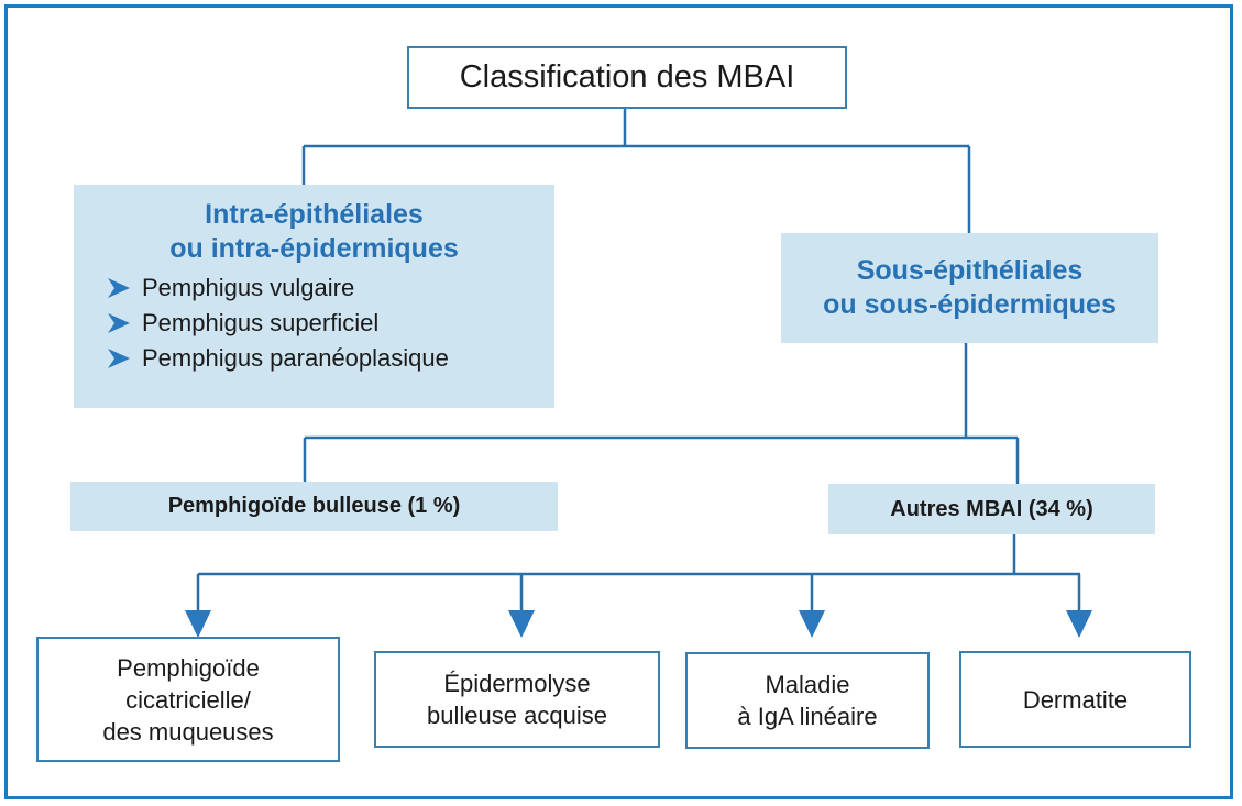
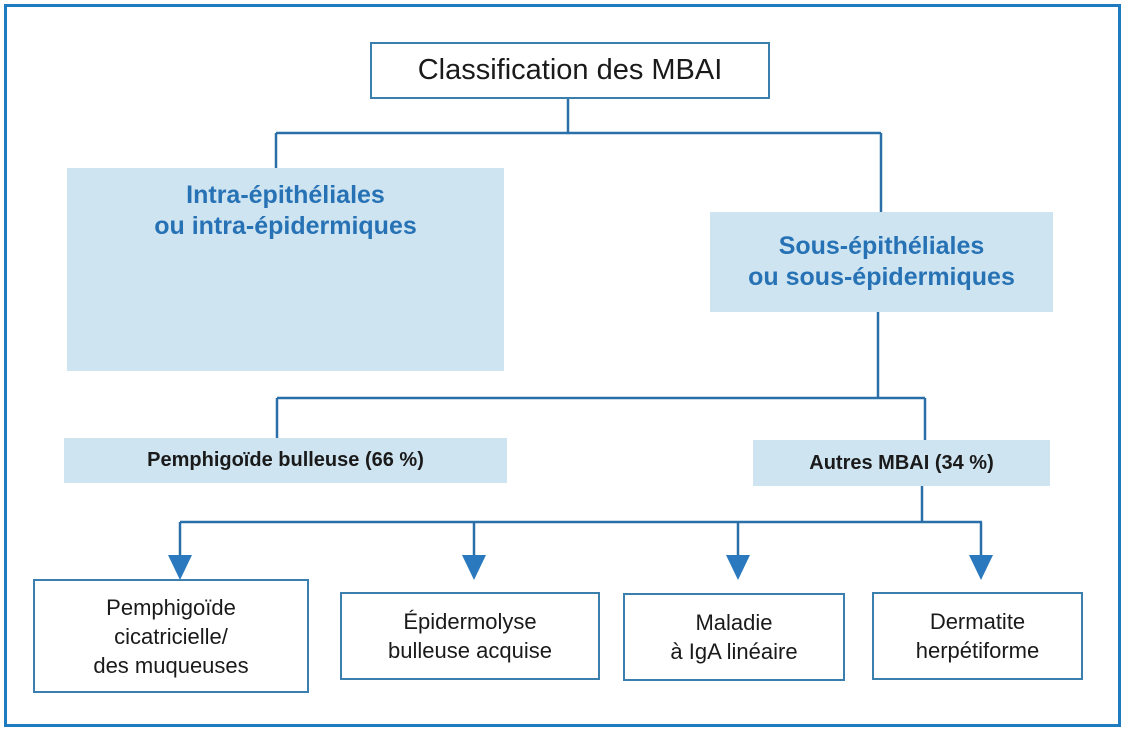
  Classification des MBAI
  Intra-épithéliales
  ou intra-épidermiques
- Pemphigus vulgaire
- Pemphigus superficiel
- Pemphigus paranéoplasique
  Sous-épithéliales
  ou sous-épidermiques
- Pemphigoïde bulleuse (1 %)
+ Pemphigoïde bulleuse (66 %)
  Autres MBAI (34 %)
  Pemphigoïde
  cicatricielle/
  des muqueuses
  Épidermolyse
  bulleuse acquise
  Maladie
  à IgA linéaire
  Dermatite
+ herpétiforme
